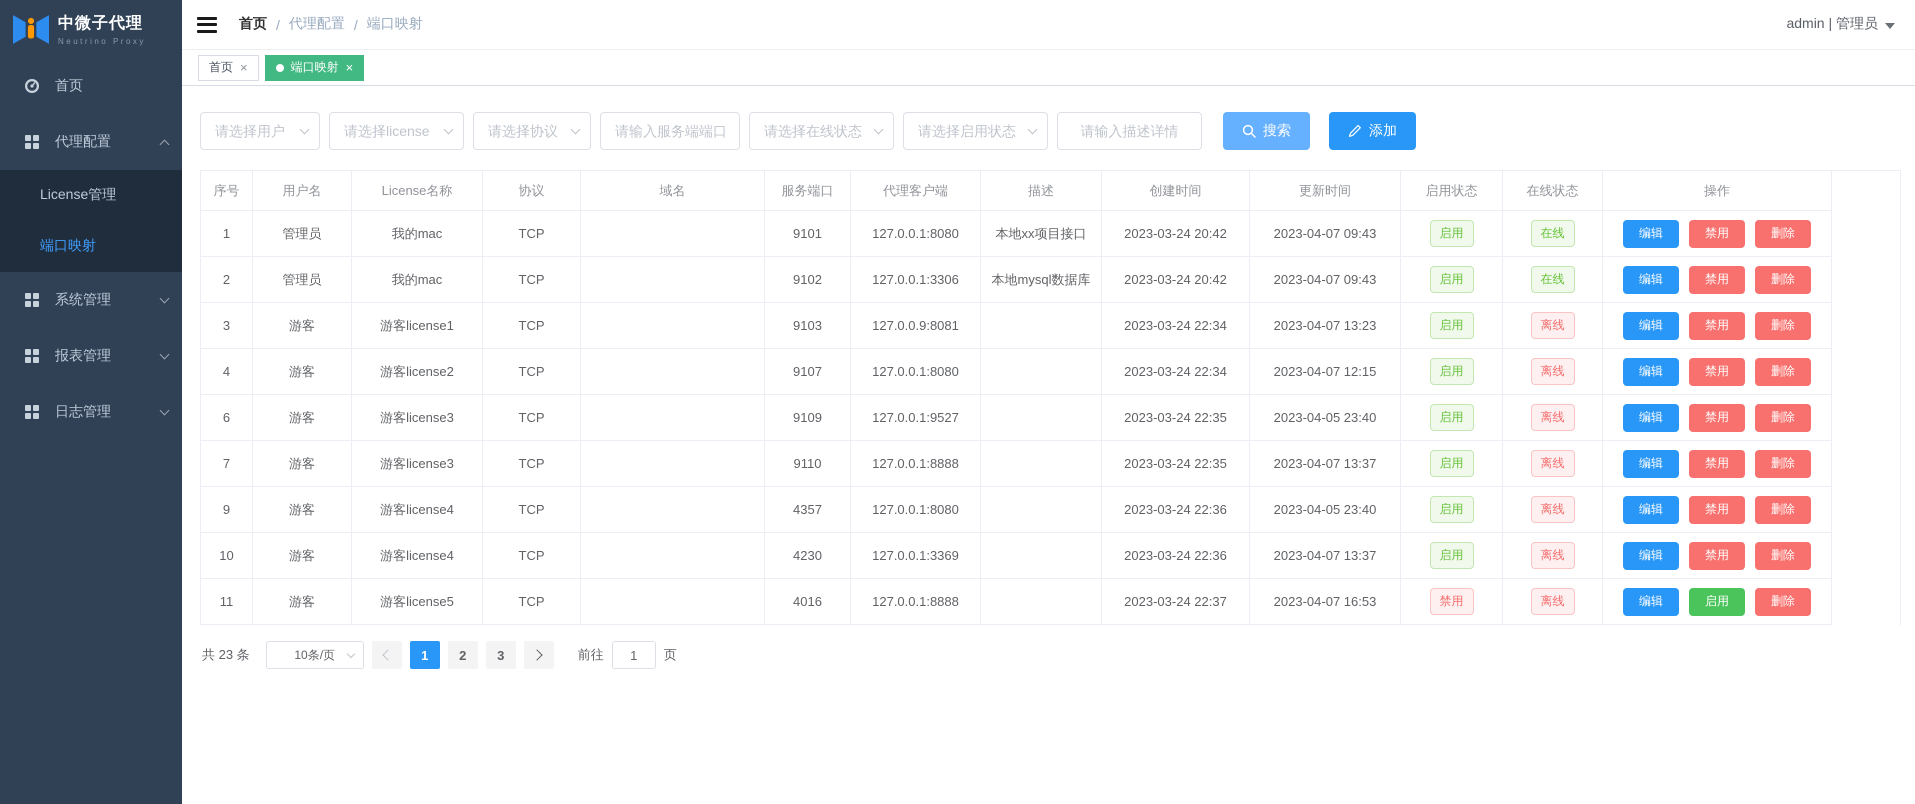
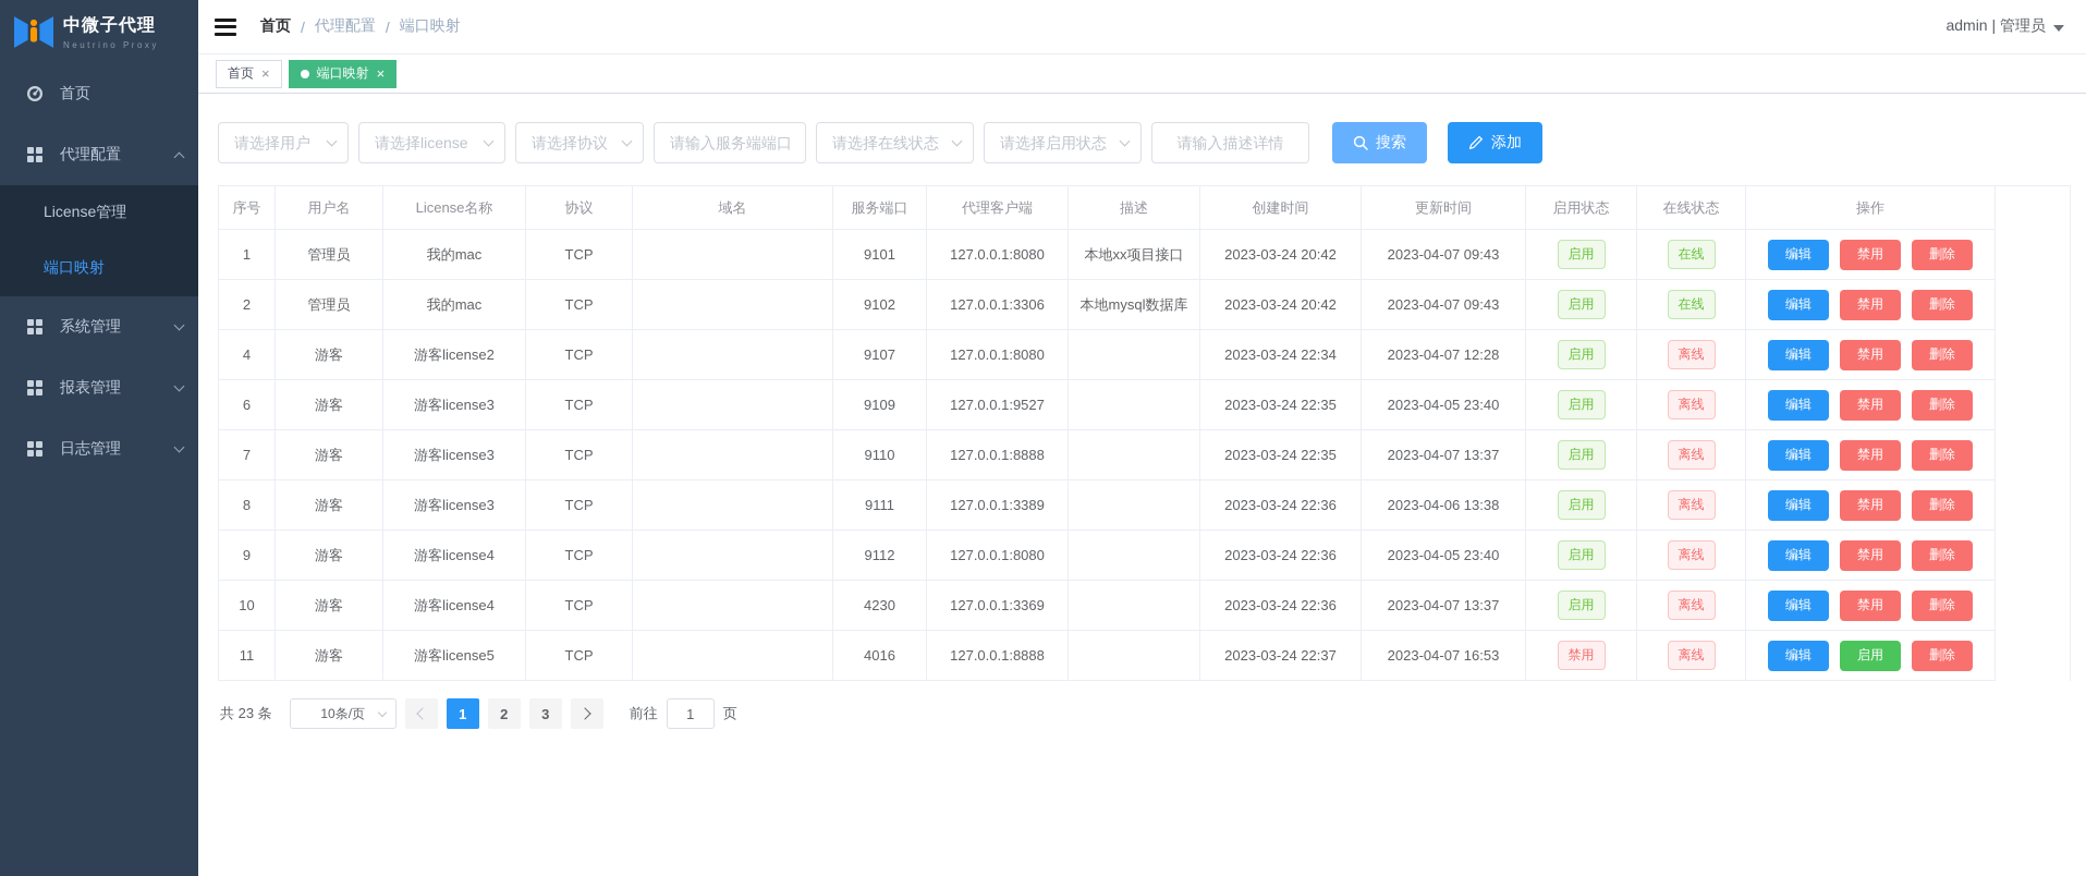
  中微子代理
  Neutrino Proxy
  首页
  代理配置
  License管理
  端口映射
  系统管理
  报表管理
  日志管理
  首页
  /
  代理配置
  /
  端口映射
  admin | 管理员
  首页
  ×
  端口映射
  ×
  请选择用户
  请选择license
  请选择协议
  请输入服务端端口
  请选择在线状态
  请选择启用状态
  请输入描述详情
  搜索
  添加
  序号	用户名	License名称	协议	域名	服务端口	代理客户端	描述	创建时间	更新时间	启用状态	在线状态	操作
  1	管理员	我的mac	TCP		9101	127.0.0.1:8080	本地xx项目接口	2023-03-24 20:42	2023-04-07 09:43	启用	在线	编辑 禁用 删除
  2	管理员	我的mac	TCP		9102	127.0.0.1:3306	本地mysql数据库	2023-03-24 20:42	2023-04-07 09:43	启用	在线	编辑 禁用 删除
- 3	游客	游客license1	TCP		9103	127.0.0.9:8081		2023-03-24 22:34	2023-04-07 13:23	启用	离线	编辑 禁用 删除
- 4	游客	游客license2	TCP		9107	127.0.0.1:8080		2023-03-24 22:34	2023-04-07 12:15	启用	离线	编辑 禁用 删除
+ 4	游客	游客license2	TCP		9107	127.0.0.1:8080		2023-03-24 22:34	2023-04-07 12:28	启用	离线	编辑 禁用 删除
  6	游客	游客license3	TCP		9109	127.0.0.1:9527		2023-03-24 22:35	2023-04-05 23:40	启用	离线	编辑 禁用 删除
  7	游客	游客license3	TCP		9110	127.0.0.1:8888		2023-03-24 22:35	2023-04-07 13:37	启用	离线	编辑 禁用 删除
+ 8	游客	游客license3	TCP		9111	127.0.0.1:3389		2023-03-24 22:36	2023-04-06 13:38	启用	离线	编辑 禁用 删除
- 9	游客	游客license4	TCP		4357	127.0.0.1:8080		2023-03-24 22:36	2023-04-05 23:40	启用	离线	编辑 禁用 删除
+ 9	游客	游客license4	TCP		9112	127.0.0.1:8080		2023-03-24 22:36	2023-04-05 23:40	启用	离线	编辑 禁用 删除
  10	游客	游客license4	TCP		4230	127.0.0.1:3369		2023-03-24 22:36	2023-04-07 13:37	启用	离线	编辑 禁用 删除
  11	游客	游客license5	TCP		4016	127.0.0.1:8888		2023-03-24 22:37	2023-04-07 16:53	禁用	离线	编辑 启用 删除
  共 23 条
  10条/页
  1
  2
  3
  前往
  1
  页
